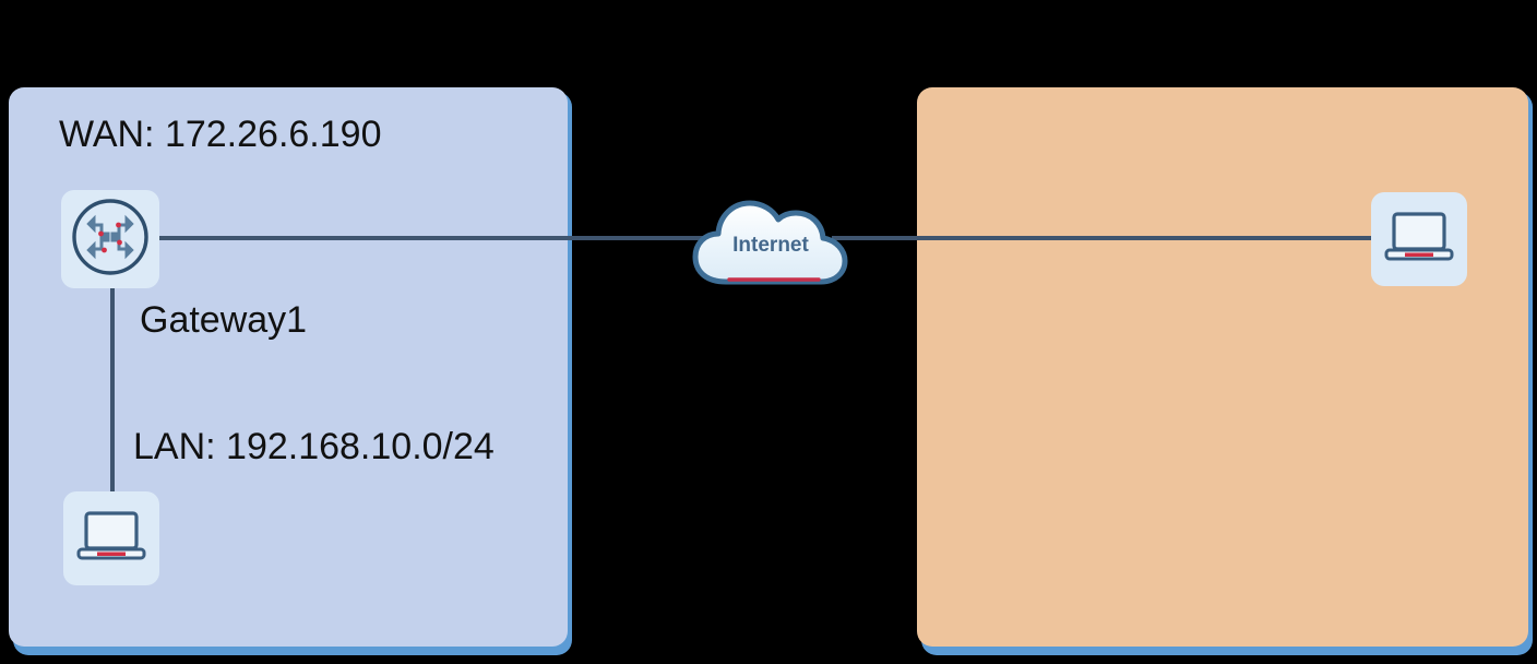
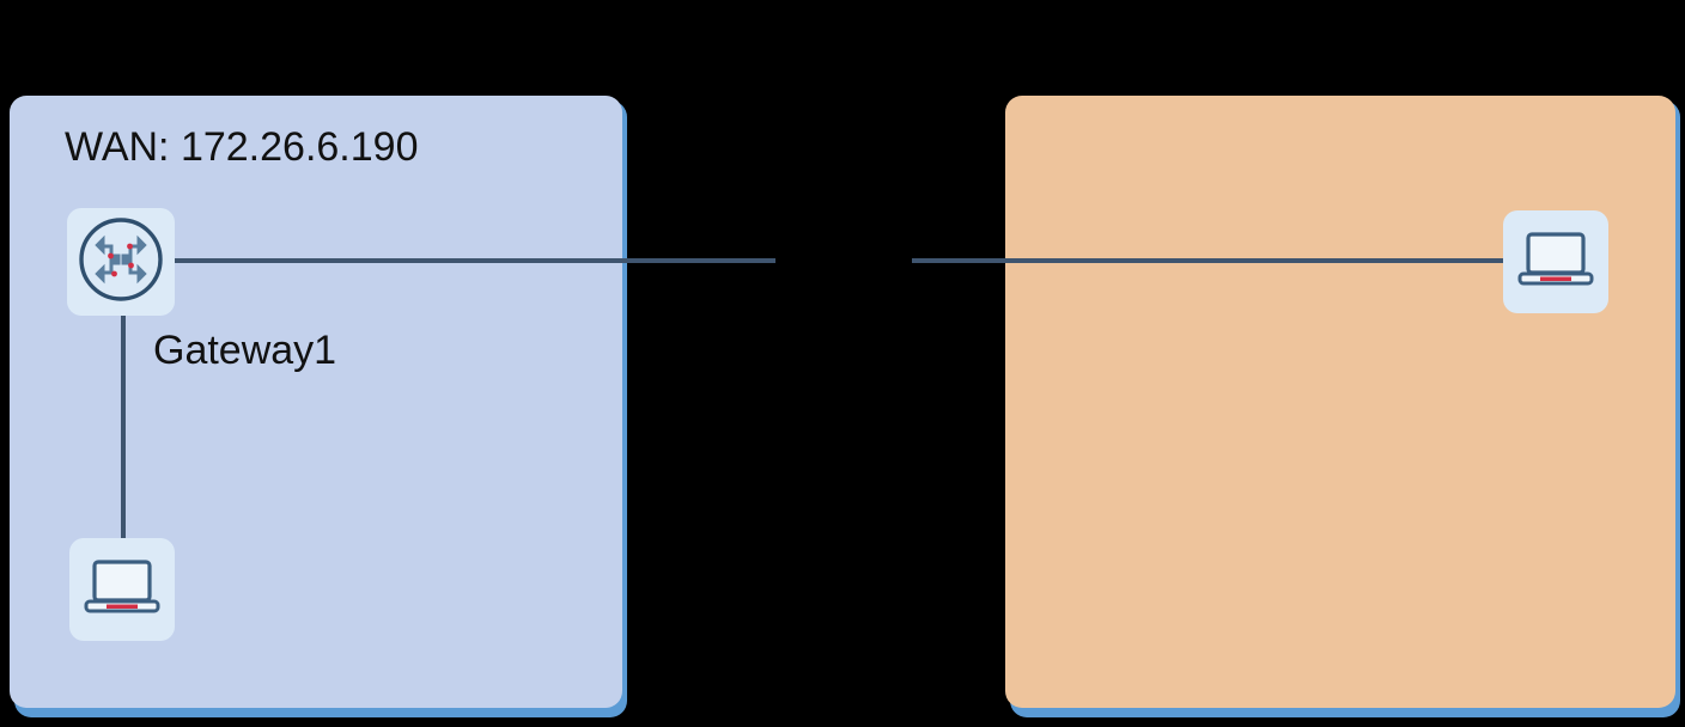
  WAN: 172.26.6.190
  Gateway1
- LAN: 192.168.10.0/24
- Internet
